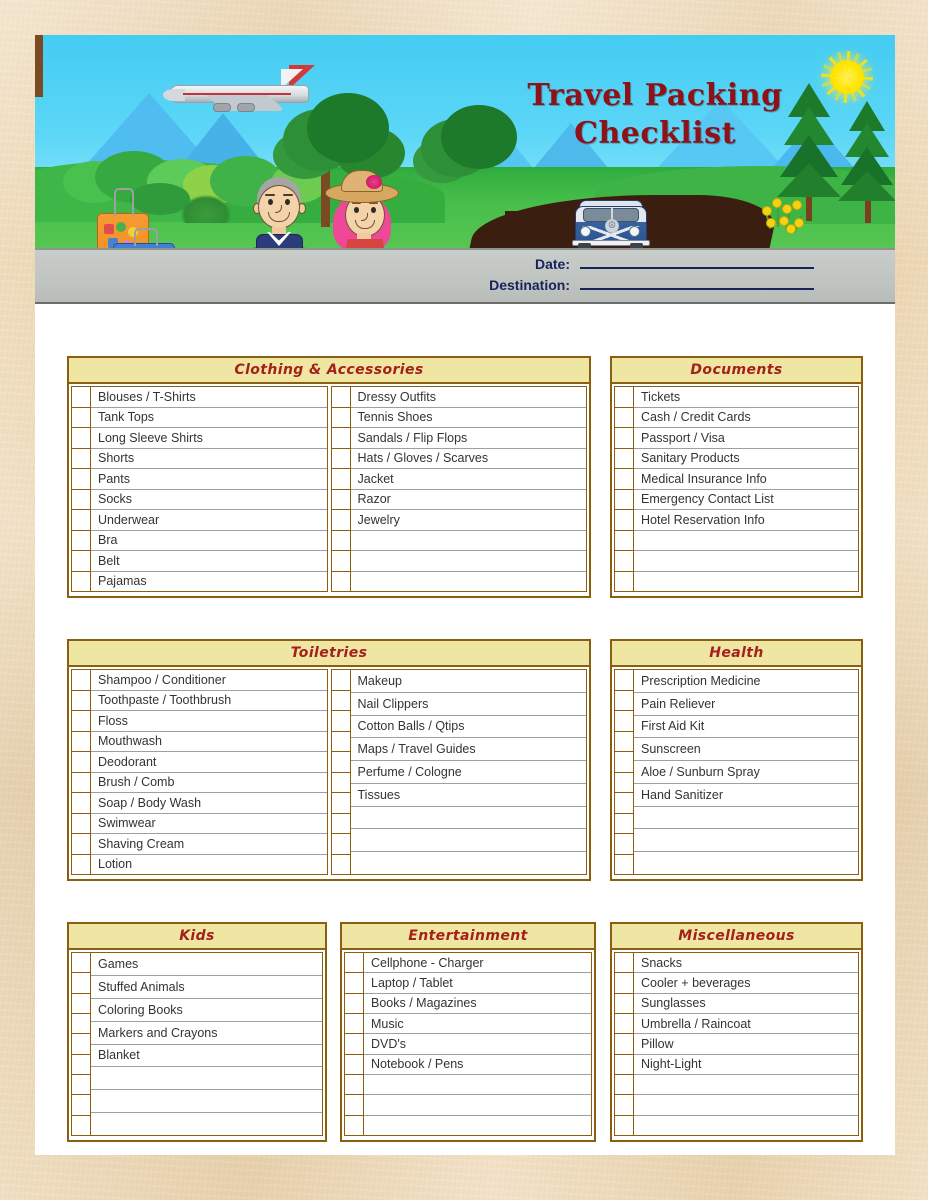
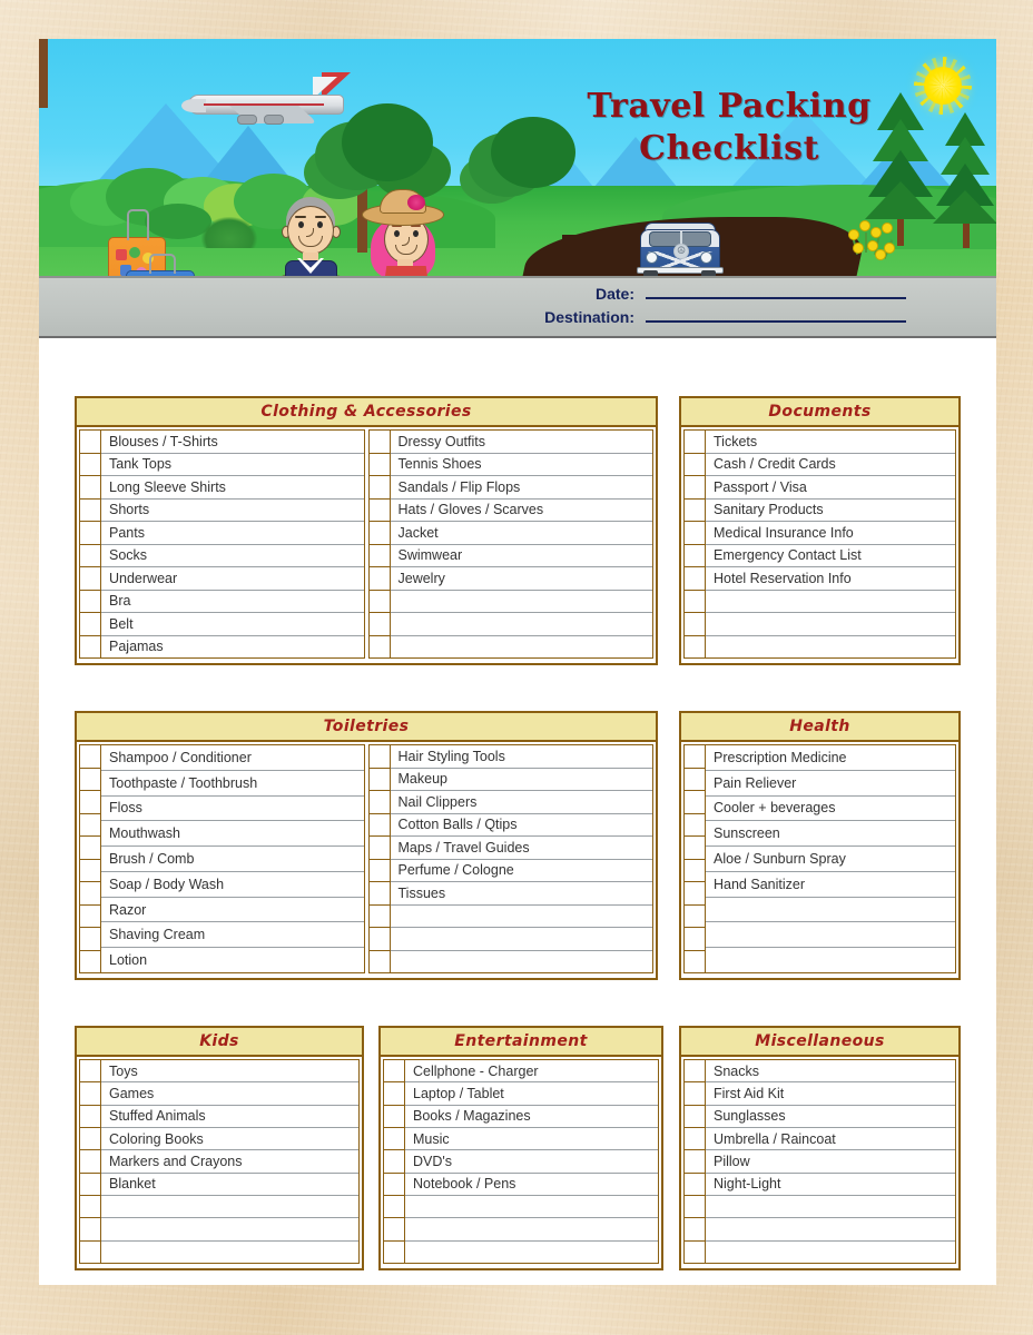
  ☮
  Travel Packing
  Checklist
  Date:
  Destination:
  Clothing & Accessories
  Blouses / T-Shirts
  Tank Tops
  Long Sleeve Shirts
  Shorts
  Pants
  Socks
  Underwear
  Bra
  Belt
  Pajamas
  Dressy Outfits
  Tennis Shoes
  Sandals / Flip Flops
  Hats / Gloves / Scarves
  Jacket
- Razor
+ Swimwear
  Jewelry
  Documents
  Tickets
  Cash / Credit Cards
  Passport / Visa
  Sanitary Products
  Medical Insurance Info
  Emergency Contact List
  Hotel Reservation Info
  Toiletries
  Shampoo / Conditioner
  Toothpaste / Toothbrush
  Floss
  Mouthwash
- Deodorant
  Brush / Comb
  Soap / Body Wash
- Swimwear
+ Razor
  Shaving Cream
  Lotion
+ Hair Styling Tools
  Makeup
  Nail Clippers
  Cotton Balls / Qtips
  Maps / Travel Guides
  Perfume / Cologne
  Tissues
  Health
  Prescription Medicine
  Pain Reliever
- First Aid Kit
+ Cooler + beverages
  Sunscreen
  Aloe / Sunburn Spray
  Hand Sanitizer
  Kids
+ Toys
  Games
  Stuffed Animals
  Coloring Books
  Markers and Crayons
  Blanket
  Entertainment
  Cellphone - Charger
  Laptop / Tablet
  Books / Magazines
  Music
  DVD's
  Notebook / Pens
  Miscellaneous
  Snacks
- Cooler + beverages
+ First Aid Kit
  Sunglasses
  Umbrella / Raincoat
  Pillow
  Night-Light
